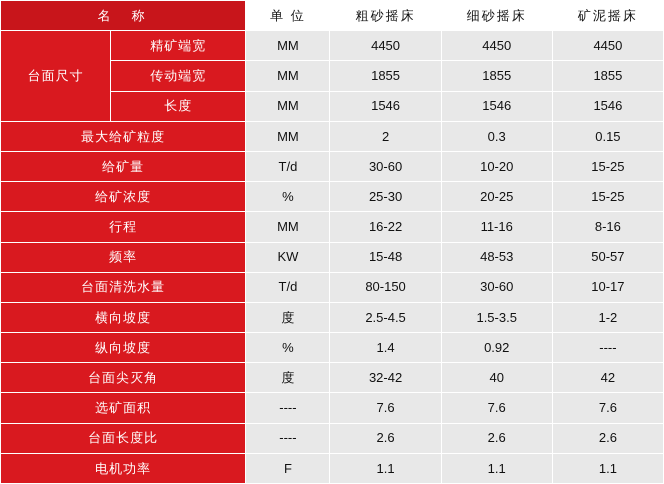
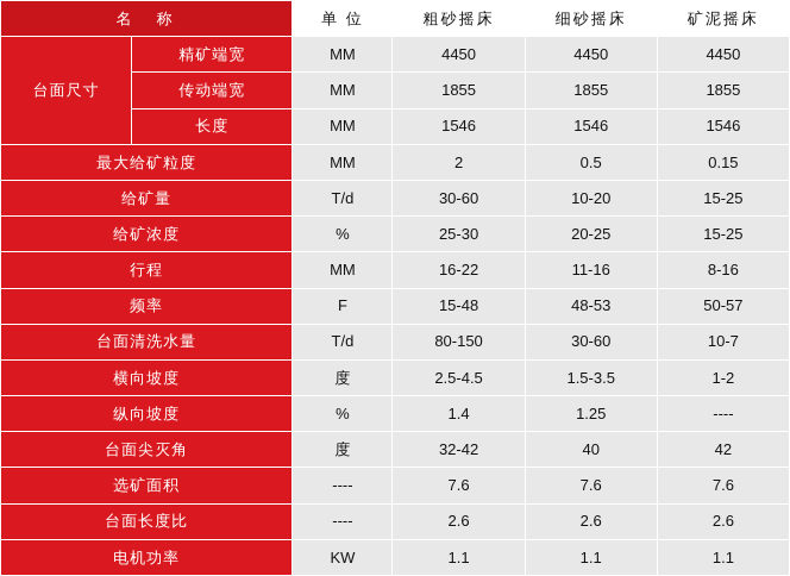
  名 称	单 位	粗砂摇床	细砂摇床	矿泥摇床
  台面尺寸	精矿端宽	MM	4450	4450	4450
  传动端宽	MM	1855	1855	1855
  长度	MM	1546	1546	1546
- 最大给矿粒度	MM	2	0.3	0.15
+ 最大给矿粒度	MM	2	0.5	0.15
  给矿量	T/d	30-60	10-20	15-25
  给矿浓度	%	25-30	20-25	15-25
  行程	MM	16-22	11-16	8-16
- 频率	KW	15-48	48-53	50-57
+ 频率	F	15-48	48-53	50-57
- 台面清洗水量	T/d	80-150	30-60	10-17
+ 台面清洗水量	T/d	80-150	30-60	10-7
  横向坡度	度	2.5-4.5	1.5-3.5	1-2
- 纵向坡度	%	1.4	0.92	----
+ 纵向坡度	%	1.4	1.25	----
  台面尖灭角	度	32-42	40	42
  选矿面积	----	7.6	7.6	7.6
  台面长度比	----	2.6	2.6	2.6
- 电机功率	F	1.1	1.1	1.1
+ 电机功率	KW	1.1	1.1	1.1
